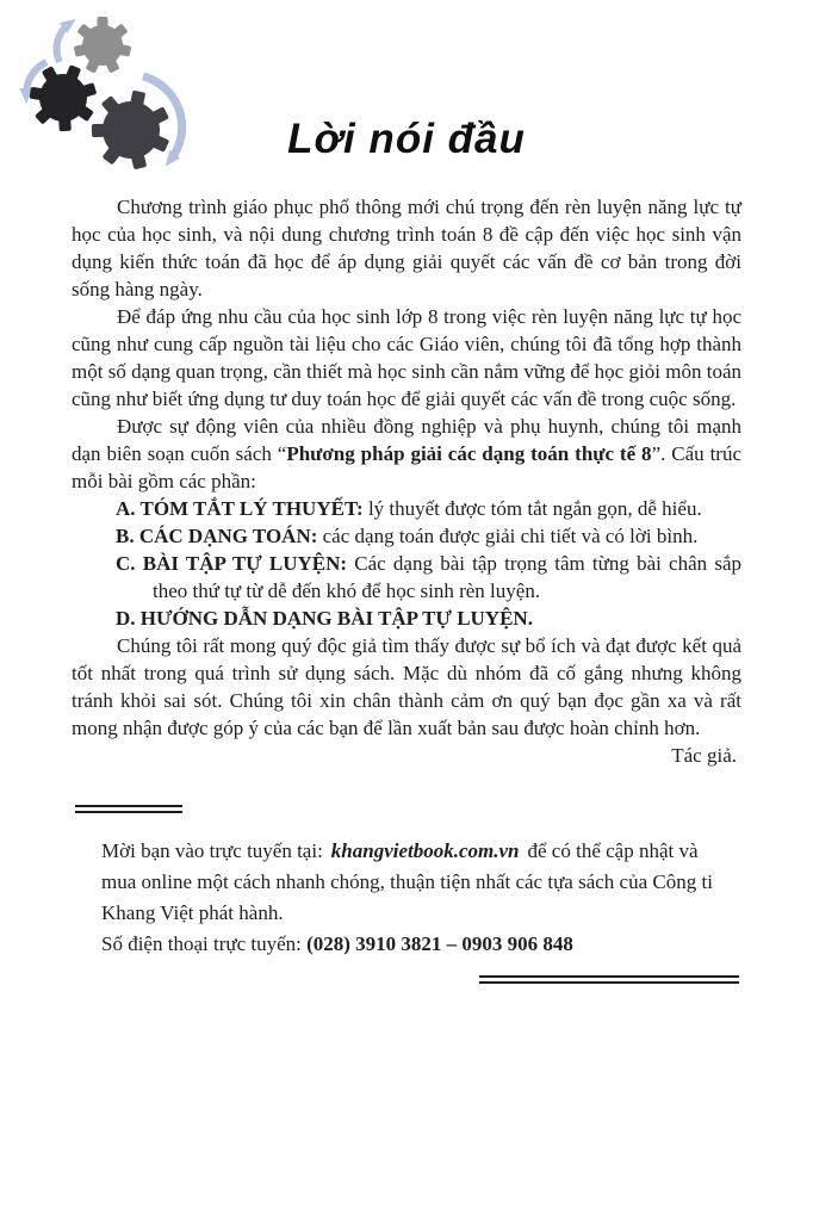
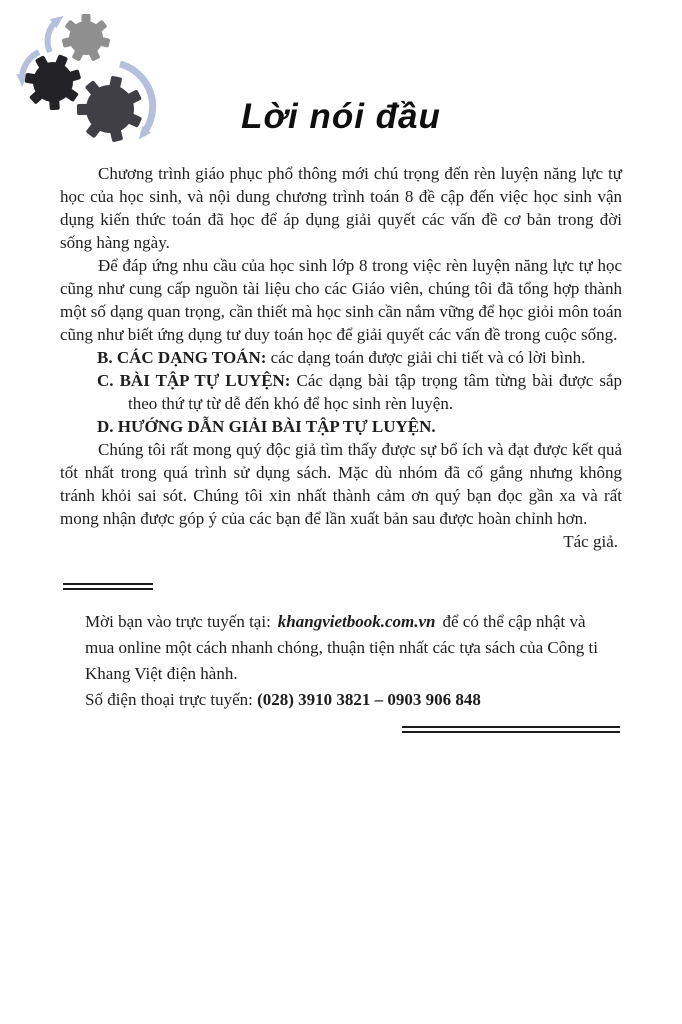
  Lời nói đầu
  Chương trình giáo phục phổ thông mới chú trọng đến rèn luyện năng lực tự học của học sinh, và nội dung chương trình toán 8 đề cập đến việc học sinh vận dụng kiến thức toán đã học để áp dụng giải quyết các vấn đề cơ bản trong đời sống hàng ngày.
  Để đáp ứng nhu cầu của học sinh lớp 8 trong việc rèn luyện năng lực tự học cũng như cung cấp nguồn tài liệu cho các Giáo viên, chúng tôi đã tổng hợp thành một số dạng quan trọng, cần thiết mà học sinh cần nắm vững để học giỏi môn toán cũng như biết ứng dụng tư duy toán học để giải quyết các vấn đề trong cuộc sống.
- Được sự động viên của nhiều đồng nghiệp và phụ huynh, chúng tôi mạnh dạn biên soạn cuốn sách “Phương pháp giải các dạng toán thực tế 8”. Cấu trúc mỗi bài gồm các phần:
- A. TÓM TẮT LÝ THUYẾT: lý thuyết được tóm tắt ngắn gọn, dễ hiểu.
  B. CÁC DẠNG TOÁN: các dạng toán được giải chi tiết và có lời bình.
- C. BÀI TẬP TỰ LUYỆN: Các dạng bài tập trọng tâm từng bài chân sắp theo thứ tự từ dễ đến khó để học sinh rèn luyện.
+ C. BÀI TẬP TỰ LUYỆN: Các dạng bài tập trọng tâm từng bài được sắp theo thứ tự từ dễ đến khó để học sinh rèn luyện.
- D. HƯỚNG DẪN DẠNG BÀI TẬP TỰ LUYỆN.
+ D. HƯỚNG DẪN GIẢI BÀI TẬP TỰ LUYỆN.
- Chúng tôi rất mong quý độc giả tìm thấy được sự bổ ích và đạt được kết quả tốt nhất trong quá trình sử dụng sách. Mặc dù nhóm đã cố gắng nhưng không tránh khỏi sai sót. Chúng tôi xin chân thành cảm ơn quý bạn đọc gần xa và rất mong nhận được góp ý của các bạn để lần xuất bản sau được hoàn chỉnh hơn.
+ Chúng tôi rất mong quý độc giả tìm thấy được sự bổ ích và đạt được kết quả tốt nhất trong quá trình sử dụng sách. Mặc dù nhóm đã cố gắng nhưng không tránh khỏi sai sót. Chúng tôi xin nhất thành cảm ơn quý bạn đọc gần xa và rất mong nhận được góp ý của các bạn để lần xuất bản sau được hoàn chỉnh hơn.
  Tác giả.
- Mời bạn vào trực tuyến tại: khangvietbook.com.vn để có thể cập nhật và mua online một cách nhanh chóng, thuận tiện nhất các tựa sách của Công ti Khang Việt phát hành.
+ Mời bạn vào trực tuyến tại: khangvietbook.com.vn để có thể cập nhật và mua online một cách nhanh chóng, thuận tiện nhất các tựa sách của Công ti Khang Việt điện hành.
  Số điện thoại trực tuyến: (028) 3910 3821 – 0903 906 848
